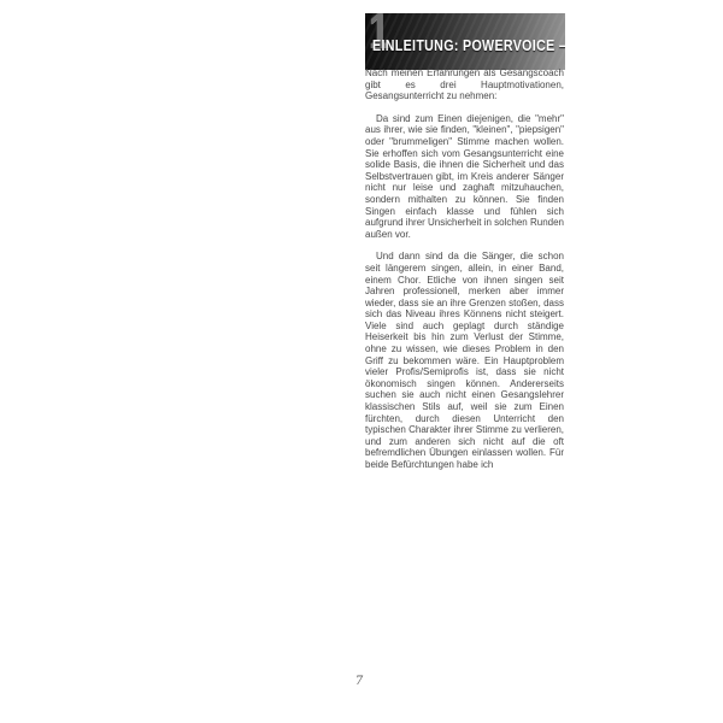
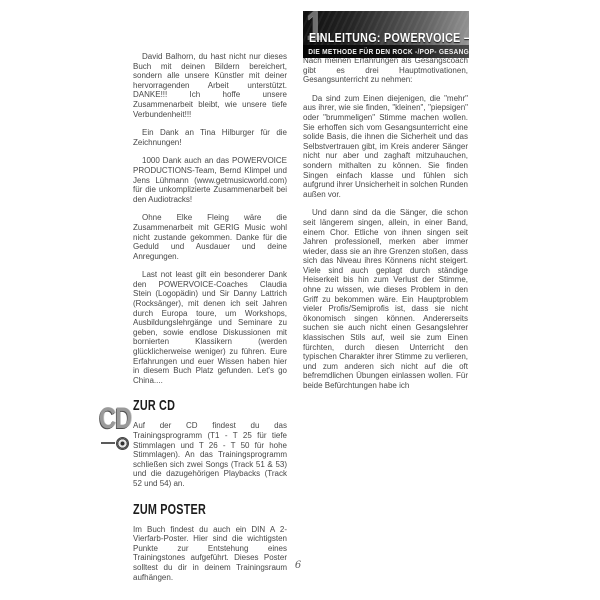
  1
  EINLEITUNG: POWERVOICE –
+ DIE METHODE FÜR DEN ROCK -/POP- GESANG
+ David Balhorn, du hast nicht nur dieses Buch mit deinen Bildern bereichert, sondern alle unsere Künstler mit deiner hervorragenden Arbeit unterstützt. DANKE!!! Ich hoffe unsere Zusammenarbeit bleibt, wie unsere tiefe Verbundenheit!!!
+ Ein Dank an Tina Hilburger für die Zeichnungen!
+ 1000 Dank auch an das POWERVOICE PRODUCTIONS-Team, Bernd Klimpel und Jens Lühmann (www.getmusicworld.com) für die unkomplizierte Zusammenarbeit bei den Audiotracks!
+ Ohne Elke Fleing wäre die Zusammenarbeit mit GERIG Music wohl nicht zustande gekommen. Danke für die Geduld und Ausdauer und deine Anregungen.
+ Last not least gilt ein besonderer Dank den POWERVOICE-Coaches Claudia Stein (Logopädin) und Sir Danny Lattrich (Rocksänger), mit denen ich seit Jahren durch Europa toure, um Workshops, Ausbildungslehrgänge und Seminare zu geben, sowie endlose Diskussionen mit bornierten Klassikern (werden glücklicherweise weniger) zu führen. Eure Erfahrungen und euer Wissen haben hier in diesem Buch Platz gefunden. Let's go China....
+ ZUR CD
+ Auf der CD findest du das Trainingsprogramm (T1 - T 25 für tiefe Stimmlagen und T 26 - T 50 für hohe Stimmlagen). An das Trainingsprogramm schließen sich zwei Songs (Track 51 & 53) und die dazugehörigen Playbacks (Track 52 und 54) an.
+ ZUM POSTER
+ Im Buch findest du auch ein DIN A 2-Vierfarb-Poster. Hier sind die wichtigsten Punkte zur Entstehung eines Trainingstones aufgeführt. Dieses Poster solltest du dir in deinem Trainingsraum aufhängen.
+ CD
  Nach meinen Erfahrungen als Gesangscoach gibt es drei Hauptmotivationen, Gesangsunterricht zu nehmen:
- Da sind zum Einen diejenigen, die "mehr" aus ihrer, wie sie finden, "kleinen", "piepsigen" oder "brummeligen" Stimme machen wollen. Sie erhoffen sich vom Gesangsunterricht eine solide Basis, die ihnen die Sicherheit und das Selbstvertrauen gibt, im Kreis anderer Sänger nicht nur leise und zaghaft mitzuhauchen, sondern mithalten zu können. Sie finden Singen einfach klasse und fühlen sich aufgrund ihrer Unsicherheit in solchen Runden außen vor.
+ Da sind zum Einen diejenigen, die "mehr" aus ihrer, wie sie finden, "kleinen", "piepsigen" oder "brummeligen" Stimme machen wollen. Sie erhoffen sich vom Gesangsunterricht eine solide Basis, die ihnen die Sicherheit und das Selbstvertrauen gibt, im Kreis anderer Sänger nicht nur aber und zaghaft mitzuhauchen, sondern mithalten zu können. Sie finden Singen einfach klasse und fühlen sich aufgrund ihrer Unsicherheit in solchen Runden außen vor.
  Und dann sind da die Sänger, die schon seit längerem singen, allein, in einer Band, einem Chor. Etliche von ihnen singen seit Jahren professionell, merken aber immer wieder, dass sie an ihre Grenzen stoßen, dass sich das Niveau ihres Könnens nicht steigert. Viele sind auch geplagt durch ständige Heiserkeit bis hin zum Verlust der Stimme, ohne zu wissen, wie dieses Problem in den Griff zu bekommen wäre. Ein Hauptproblem vieler Profis/Semiprofis ist, dass sie nicht ökonomisch singen können. Andererseits suchen sie auch nicht einen Gesangslehrer klassischen Stils auf, weil sie zum Einen fürchten, durch diesen Unterricht den typischen Charakter ihrer Stimme zu verlieren, und zum anderen sich nicht auf die oft befremdlichen Übungen einlassen wollen. Für beide Befürchtungen habe ich
- 7
+ 6
